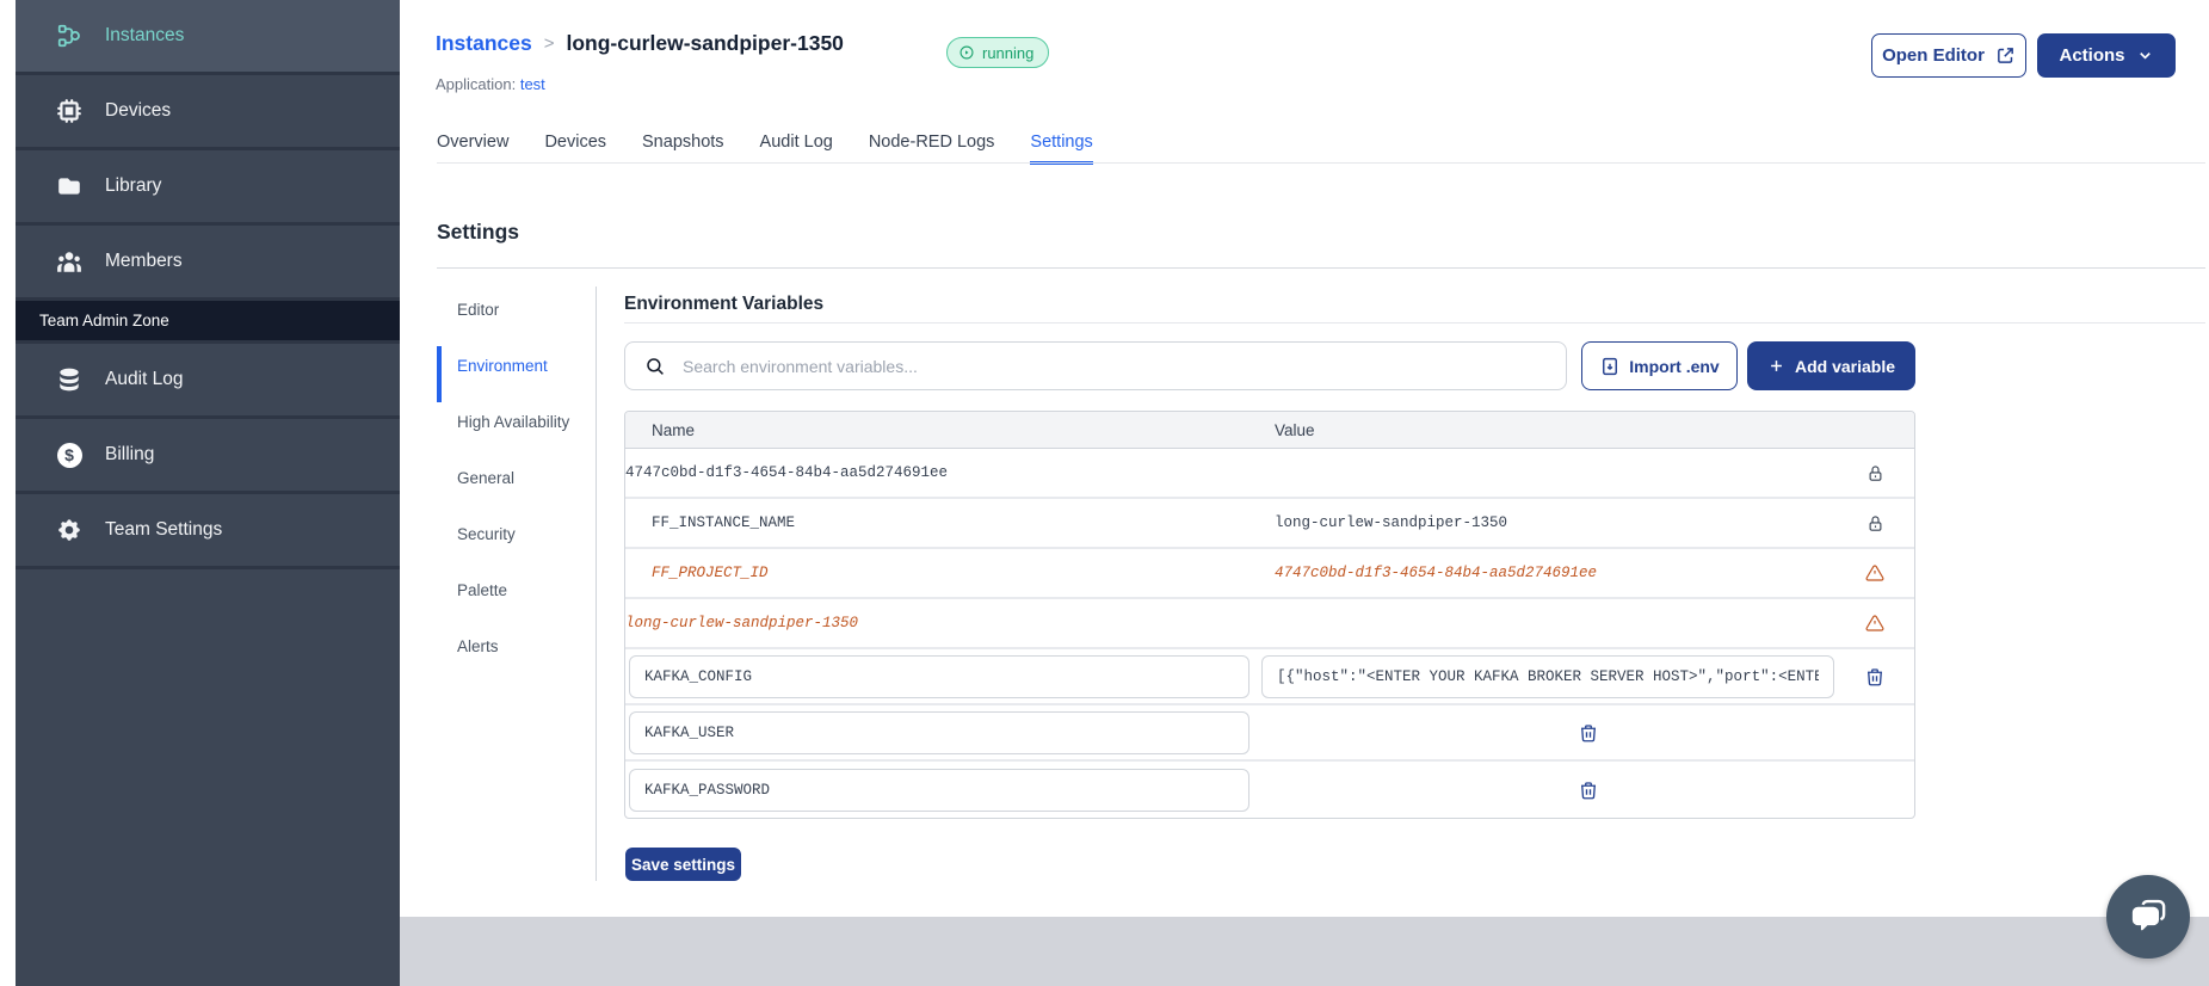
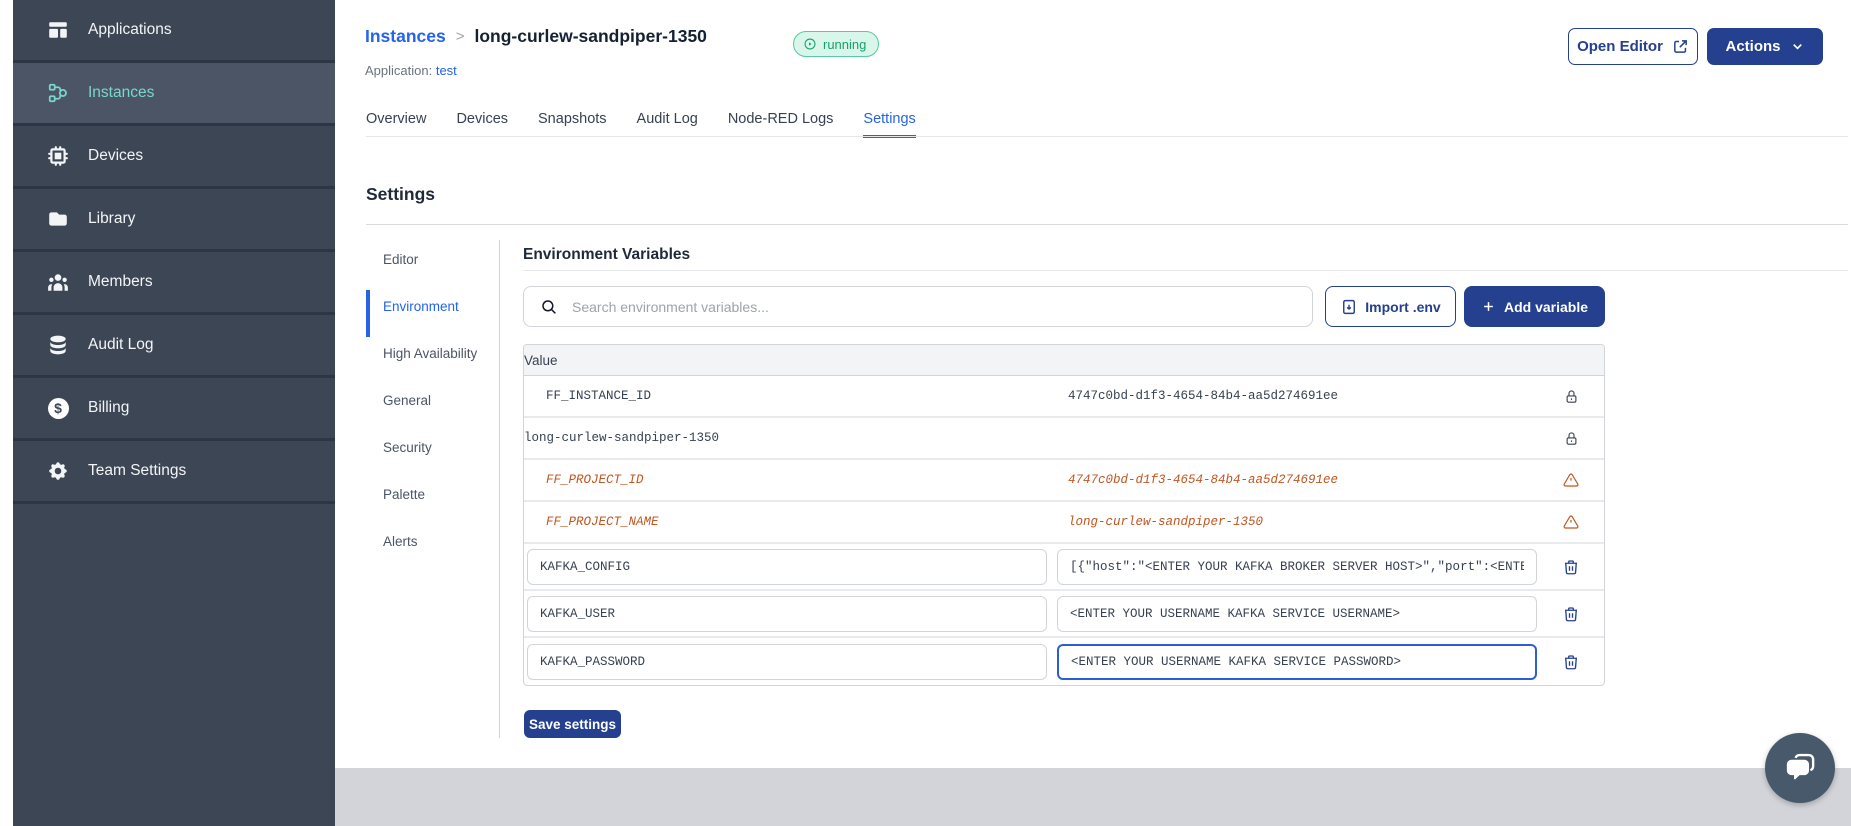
+ Applications
  Instances
  Devices
  Library
  Members
- Team Admin Zone
  Audit Log
  Billing
  Team Settings
  Instances
  >
  long-curlew-sandpiper-1350
  running
  Application: test
  Open Editor
  Actions
  Overview
  Devices
  Snapshots
  Audit Log
  Node-RED Logs
  Settings
  Settings
  Editor
  Environment
  High Availability
  General
  Security
  Palette
  Alerts
  Environment Variables
  Search environment variables...
  Import .env
  Add variable
- Name
  Value
+ FF_INSTANCE_ID
  4747c0bd-d1f3-4654-84b4-aa5d274691ee
- FF_INSTANCE_NAME
  long-curlew-sandpiper-1350
  FF_PROJECT_ID
  4747c0bd-d1f3-4654-84b4-aa5d274691ee
+ FF_PROJECT_NAME
  long-curlew-sandpiper-1350
  KAFKA_CONFIG
  [{"host":"<ENTER YOUR KAFKA BROKER SERVER HOST>","port":<ENTE
  KAFKA_USER
+ <ENTER YOUR USERNAME KAFKA SERVICE USERNAME>
  KAFKA_PASSWORD
+ <ENTER YOUR USERNAME KAFKA SERVICE PASSWORD>
  Save settings
